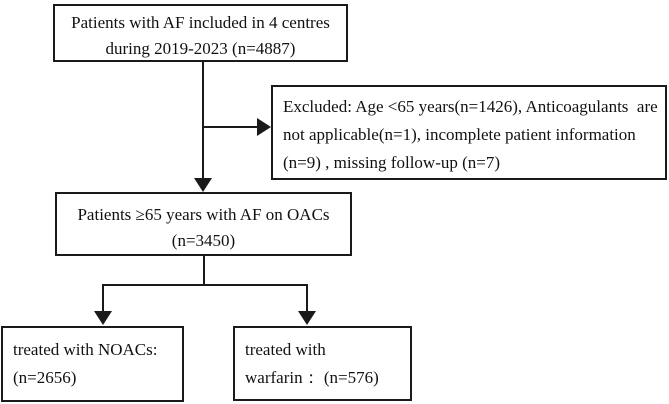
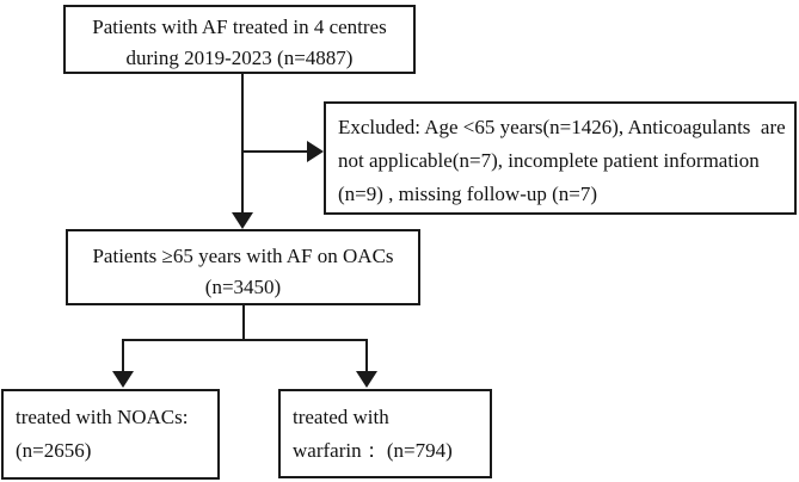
- Patients with AF included in 4 centres
+ Patients with AF treated in 4 centres
  during 2019-2023 (n=4887)
  Excluded: Age <65 years(n=1426), Anticoagulants are
- not applicable(n=1), incomplete patient information
+ not applicable(n=7), incomplete patient information
  (n=9) , missing follow-up (n=7)
  Patients ≥65 years with AF on OACs
  (n=3450)
  treated with NOACs:
  (n=2656)
  treated with
- warfarin： (n=576)
+ warfarin： (n=794)
